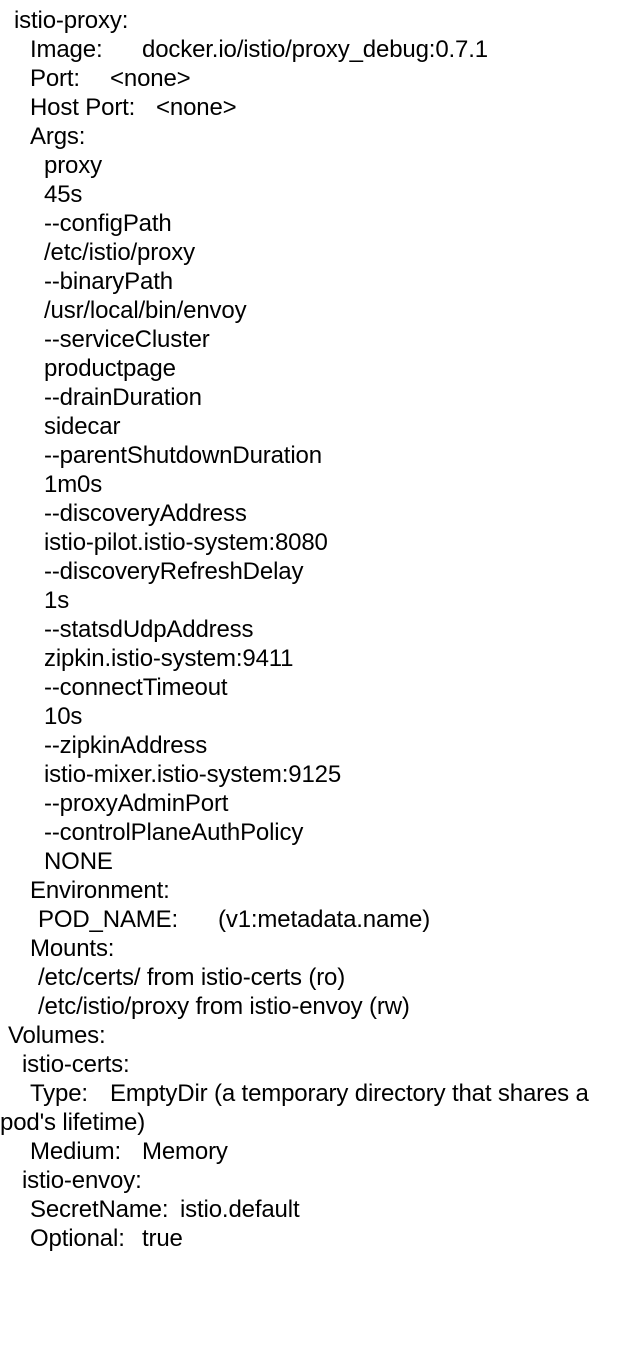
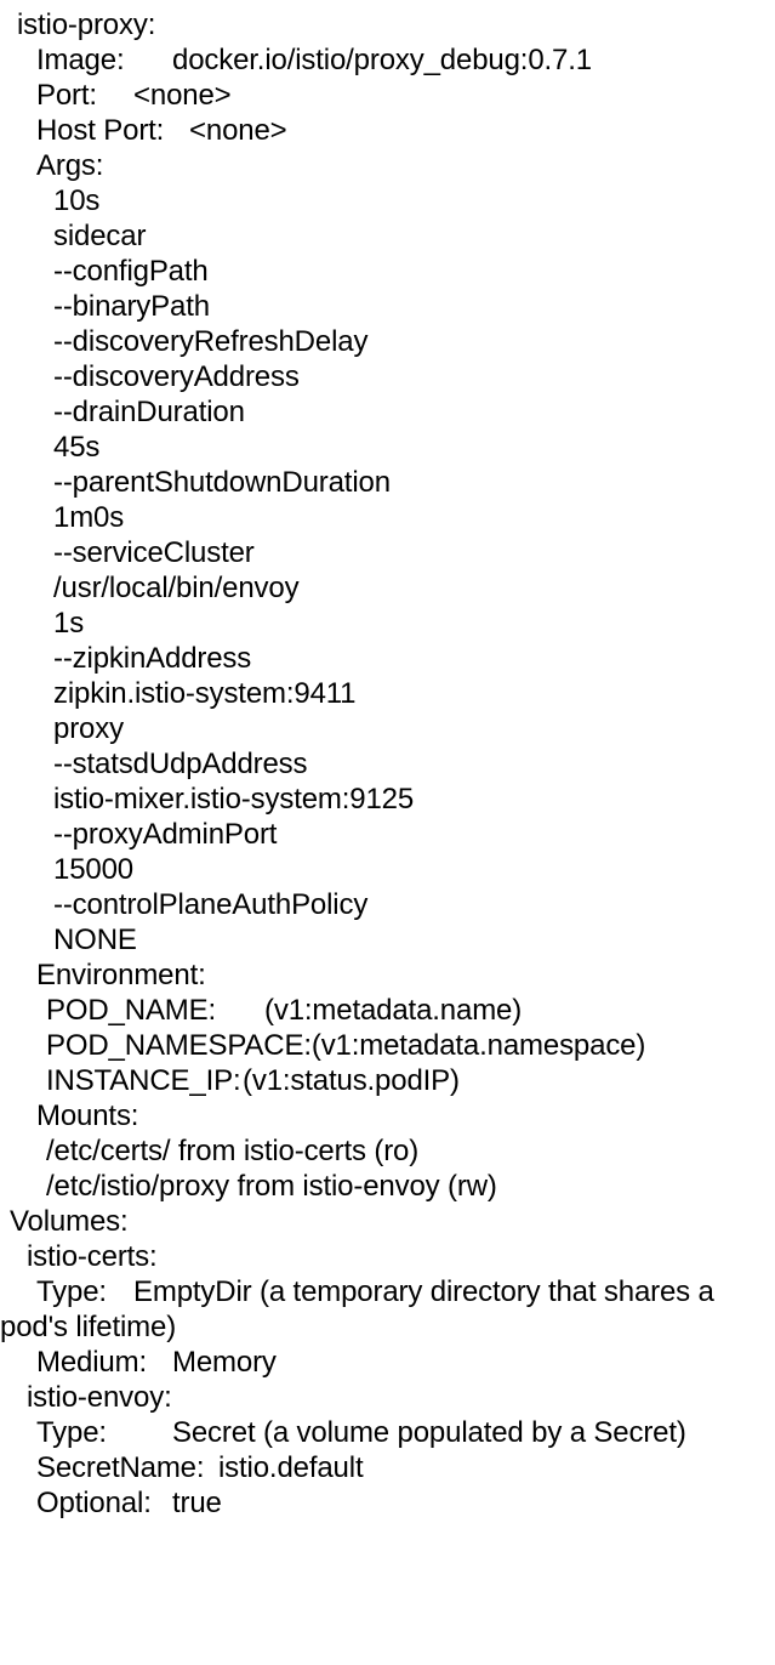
  istio-proxy:
  Image: docker.io/istio/proxy_debug:0.7.1
  Port: <none>
  Host Port: <none>
  Args:
- proxy
+ 10s
- 45s
+ sidecar
  --configPath
- /etc/istio/proxy
  --binaryPath
- /usr/local/bin/envoy
+ --discoveryRefreshDelay
- --serviceCluster
+ --discoveryAddress
- productpage
  --drainDuration
- sidecar
+ 45s
  --parentShutdownDuration
  1m0s
- --discoveryAddress
+ --serviceCluster
- istio-pilot.istio-system:8080
- --discoveryRefreshDelay
+ /usr/local/bin/envoy
  1s
- --statsdUdpAddress
+ --zipkinAddress
  zipkin.istio-system:9411
- --connectTimeout
- 10s
+ proxy
- --zipkinAddress
+ --statsdUdpAddress
  istio-mixer.istio-system:9125
  --proxyAdminPort
+ 15000
  --controlPlaneAuthPolicy
  NONE
  Environment:
  POD_NAME: (v1:metadata.name)
+ POD_NAMESPACE:(v1:metadata.namespace)
+ INSTANCE_IP:(v1:status.podIP)
  Mounts:
  /etc/certs/ from istio-certs (ro)
  /etc/istio/proxy from istio-envoy (rw)
  Volumes:
  istio-certs:
  Type: EmptyDir (a temporary directory that shares a
  pod's lifetime)
  Medium: Memory
  istio-envoy:
+ Type: Secret (a volume populated by a Secret)
  SecretName: istio.default
  Optional: true
